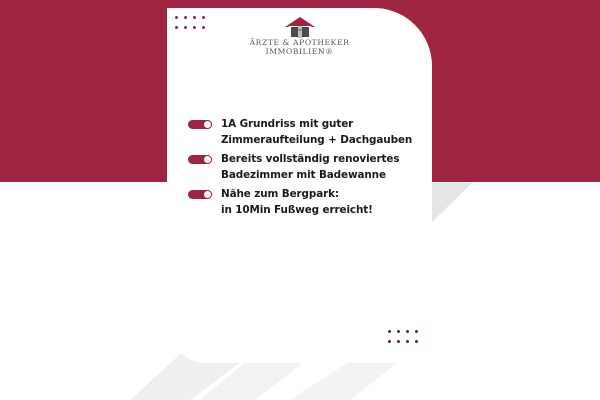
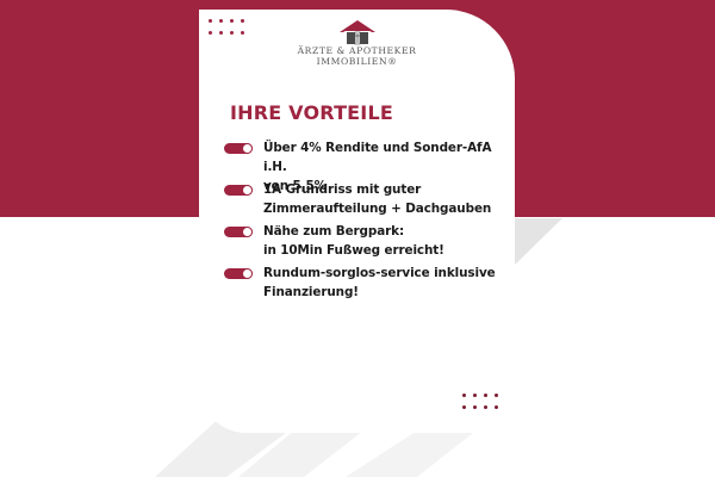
  ÄRZTE & APOTHEKER
  IMMOBILIEN®
+ IHRE VORTEILE
+ Über 4% Rendite und Sonder-AfA i.H.
+ von 5,5%
  1A Grundriss mit guter
  Zimmeraufteilung + Dachgauben
- Bereits vollständig renoviertes
- Badezimmer mit Badewanne
  Nähe zum Bergpark:
  in 10Min Fußweg erreicht!
+ Rundum-sorglos-service inklusive
+ Finanzierung!
